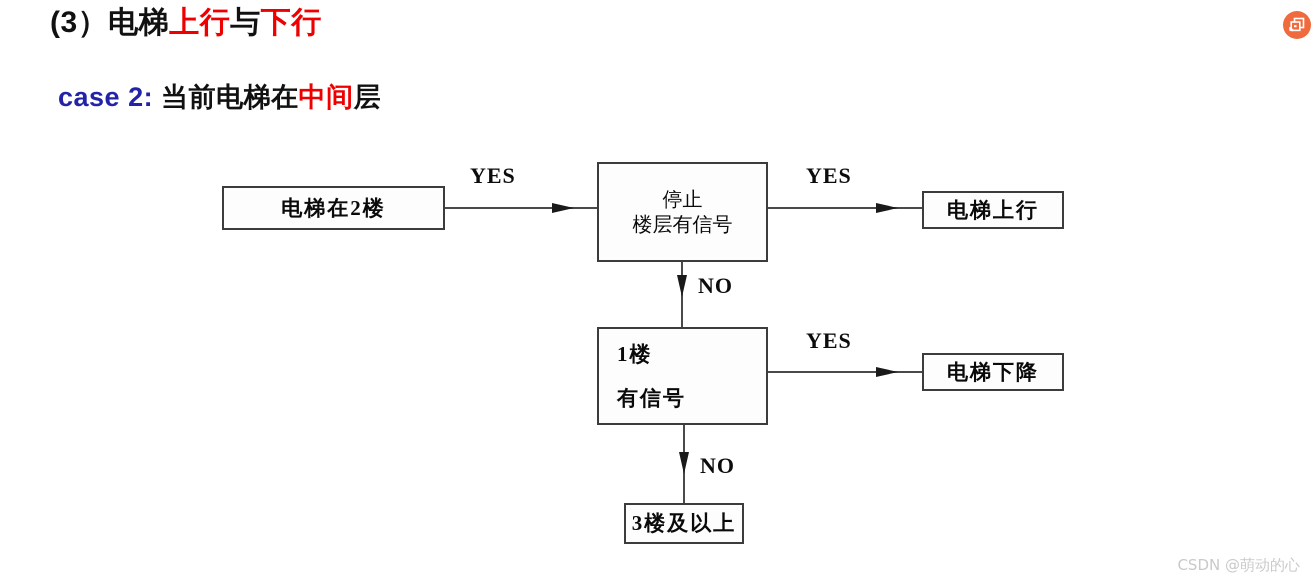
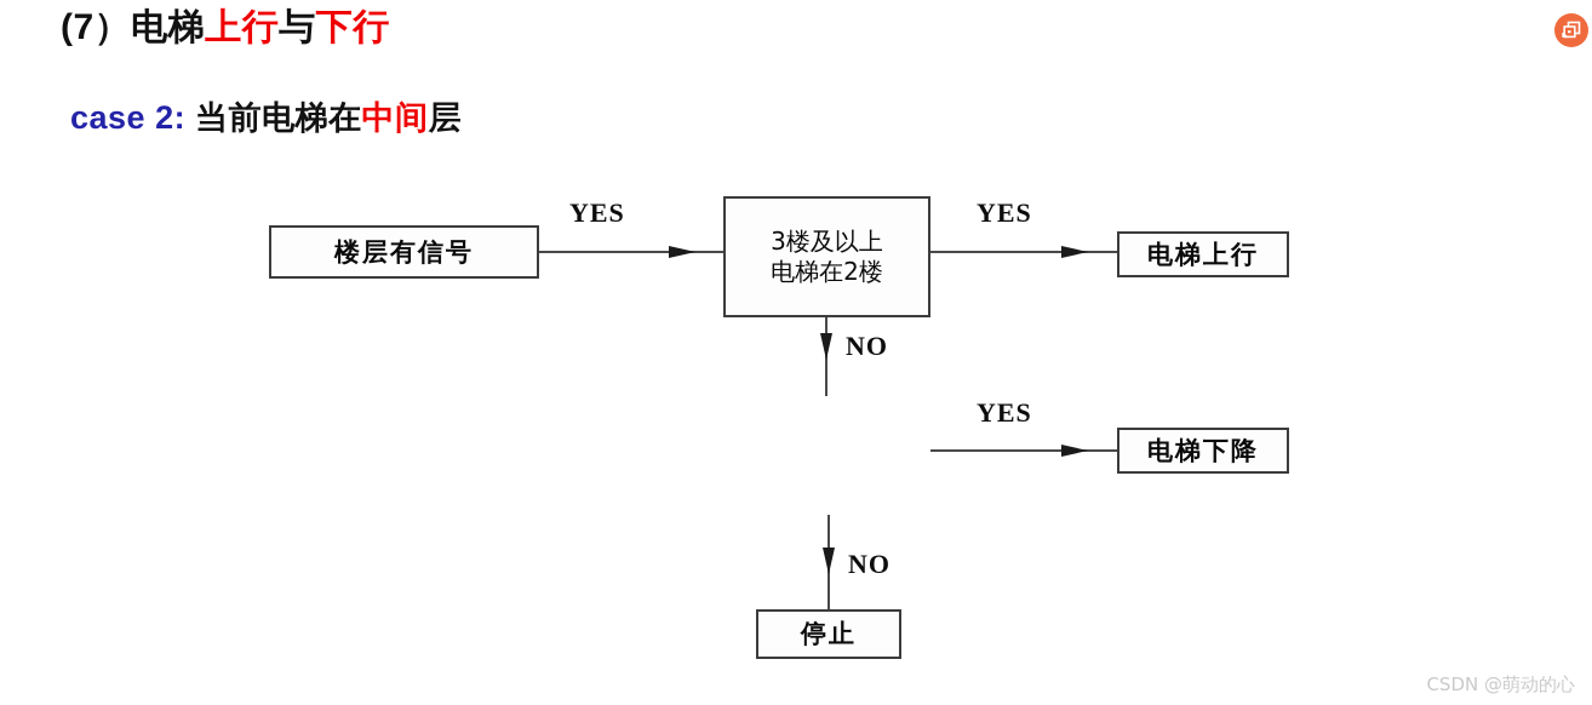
- (3）电梯上行与下行
+ (7）电梯上行与下行
  case 2: 当前电梯在中间层
  YES
  YES
  NO
  YES
  NO
- 电梯在2楼
+ 楼层有信号
- 停止
+ 3楼及以上
- 楼层有信号
+ 电梯在2楼
  电梯上行
- 1楼
- 有信号
  电梯下降
- 3楼及以上
+ 停止
  CSDN @萌动的心
